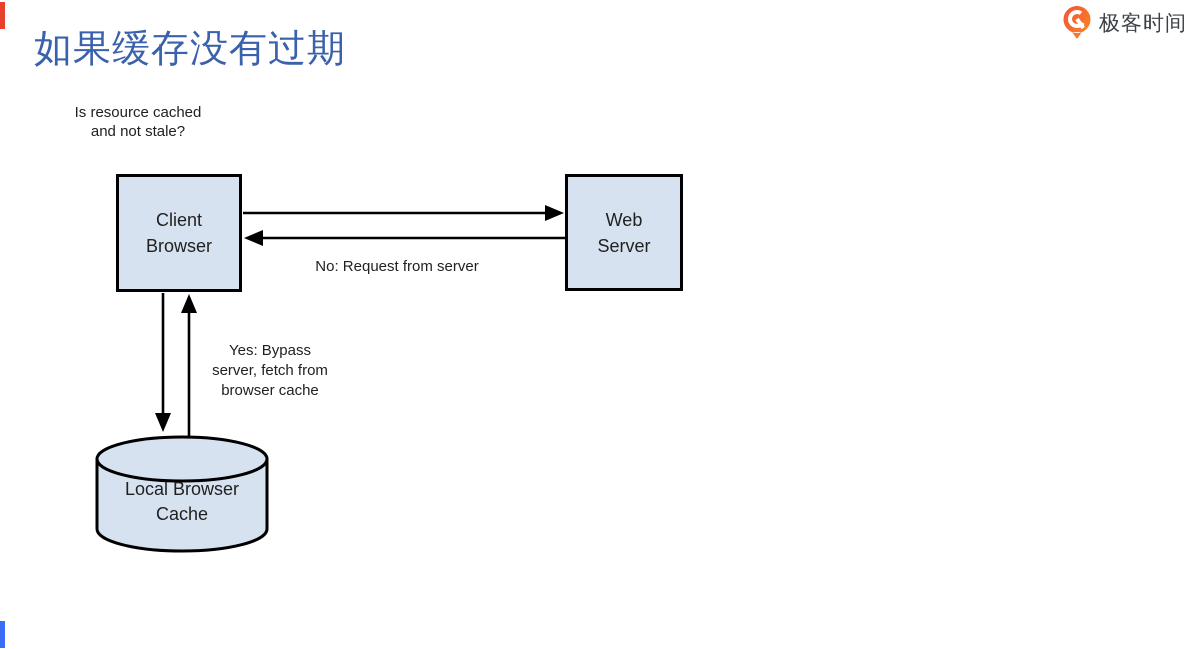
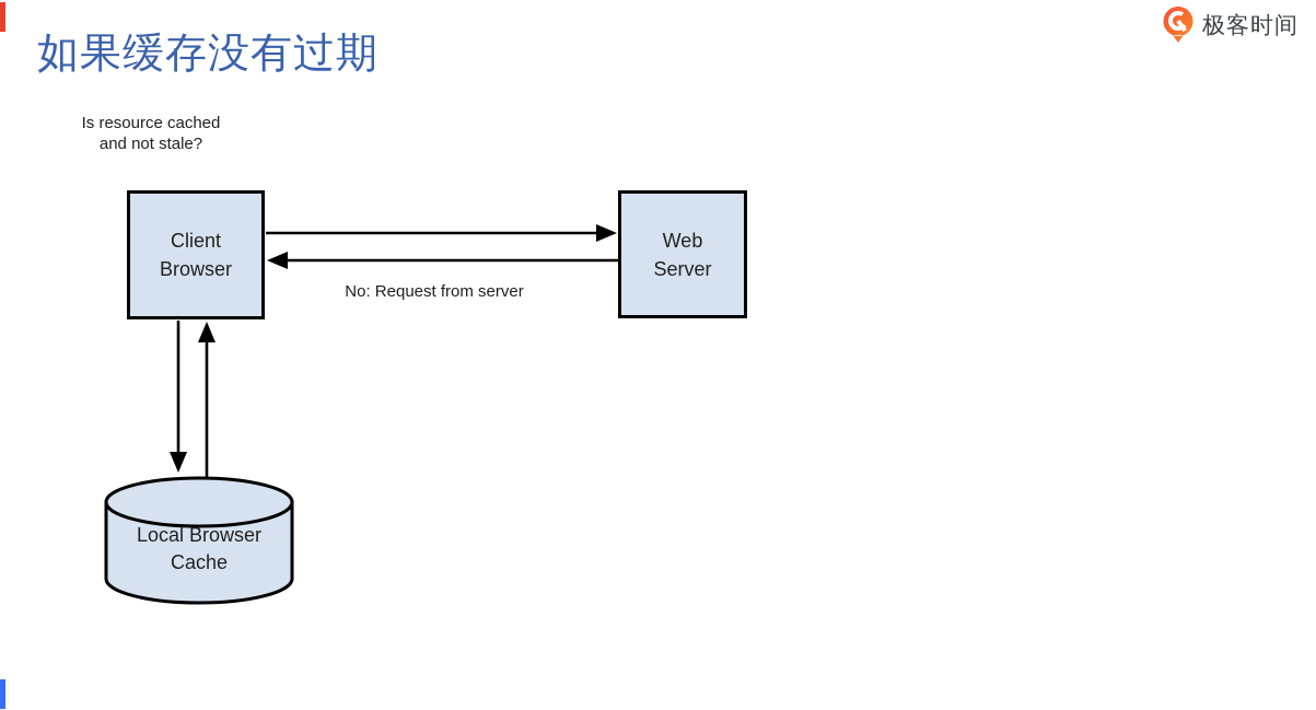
  如果缓存没有过期
  极客时间
  Is resource cached
  and not stale?
  Client
  Browser
  Web
  Server
  Local Browser
  Cache
  No: Request from server
- Yes: Bypass
- server, fetch from
- browser cache
